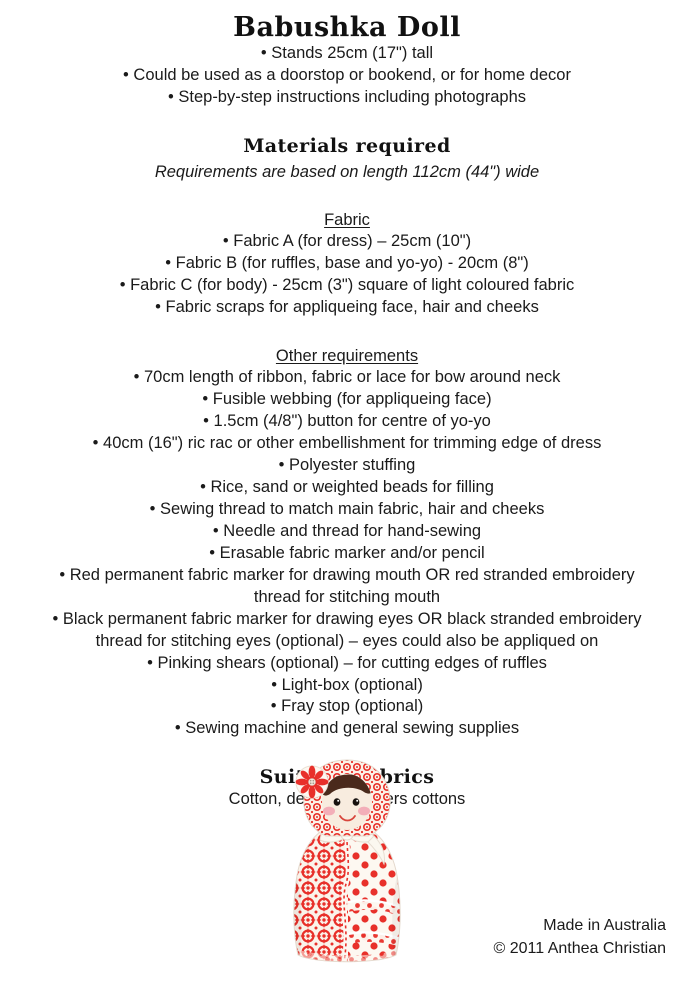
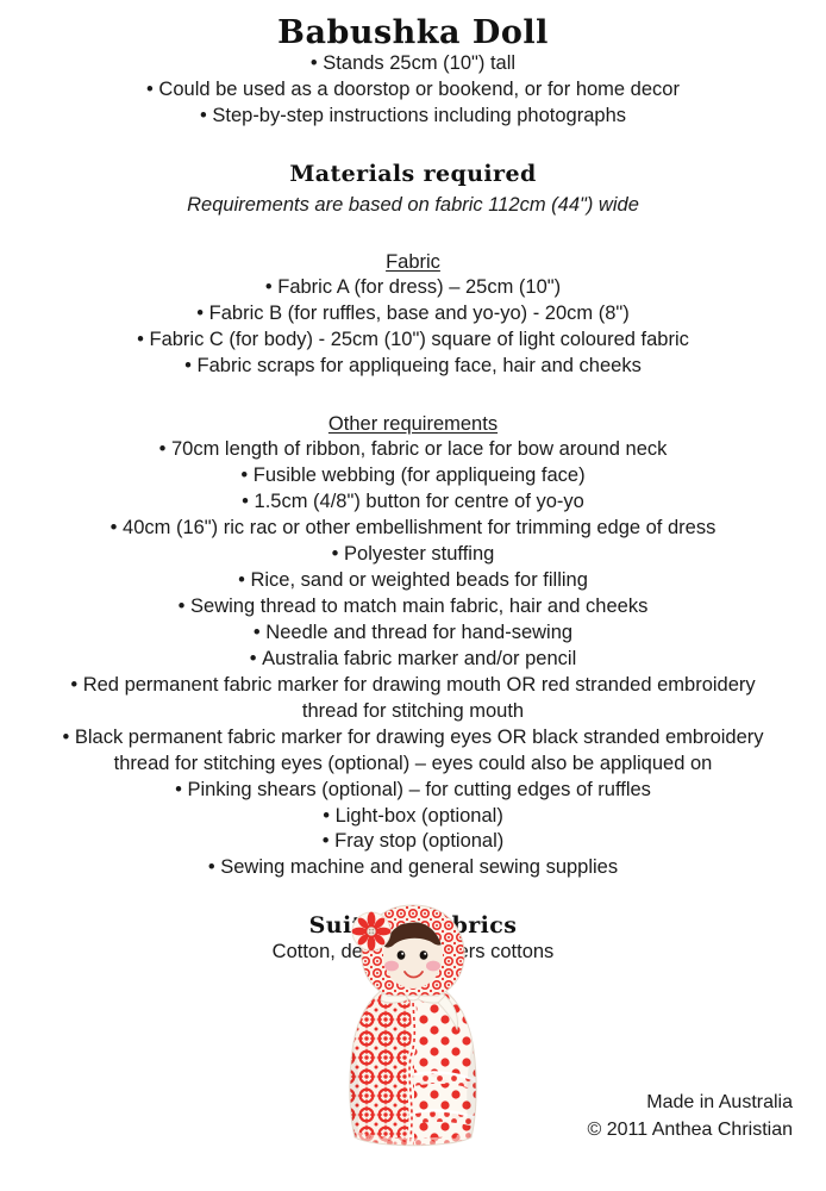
  Babushka Doll
- Stands 25cm (17") tall
+ Stands 25cm (10") tall
  Could be used as a doorstop or bookend, or for home decor
  Step-by-step instructions including photographs
  Materials required
- Requirements are based on length 112cm (44") wide
+ Requirements are based on fabric 112cm (44") wide
  Fabric
  Fabric A (for dress) – 25cm (10")
  Fabric B (for ruffles, base and yo-yo) - 20cm (8")
- Fabric C (for body) - 25cm (3") square of light coloured fabric
+ Fabric C (for body) - 25cm (10") square of light coloured fabric
  Fabric scraps for appliqueing face, hair and cheeks
  Other requirements
  70cm length of ribbon, fabric or lace for bow around neck
  Fusible webbing (for appliqueing face)
  1.5cm (4/8") button for centre of yo-yo
  40cm (16") ric rac or other embellishment for trimming edge of dress
  Polyester stuffing
  Rice, sand or weighted beads for filling
  Sewing thread to match main fabric, hair and cheeks
  Needle and thread for hand-sewing
- Erasable fabric marker and/or pencil
+ Australia fabric marker and/or pencil
  Red permanent fabric marker for drawing mouth OR red stranded embroidery
  thread for stitching mouth
  Black permanent fabric marker for drawing eyes OR black stranded embroidery
  thread for stitching eyes (optional) – eyes could also be appliqued on
  Pinking shears (optional) – for cutting edges of ruffles
  Light-box (optional)
  Fray stop (optional)
  Sewing machine and general sewing supplies
  Made in Australia
  © 2011 Anthea Christian
